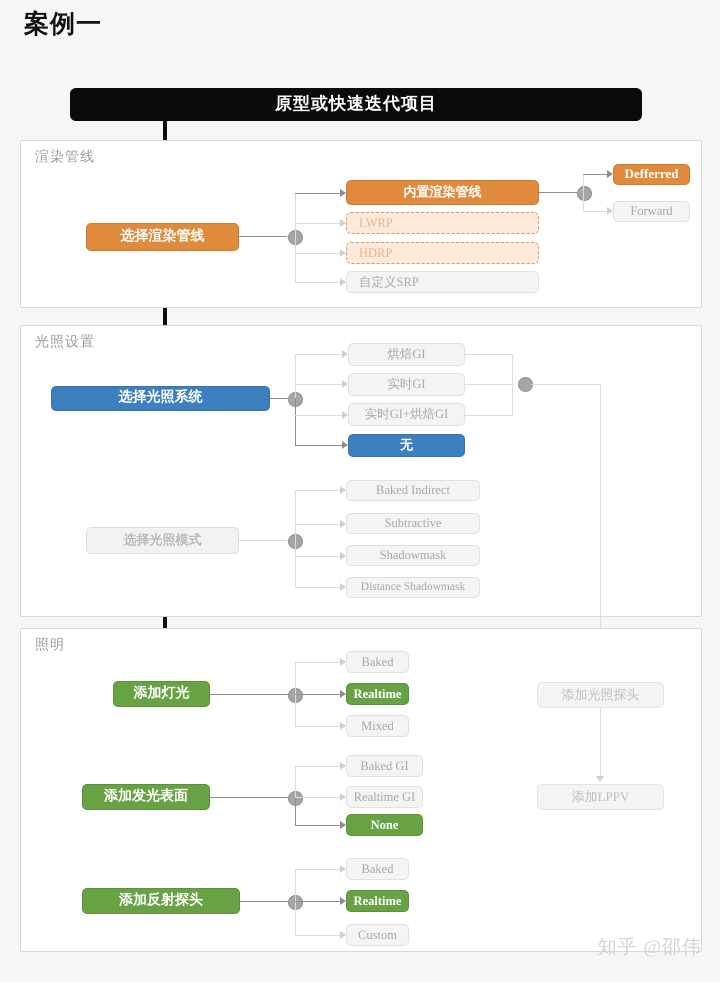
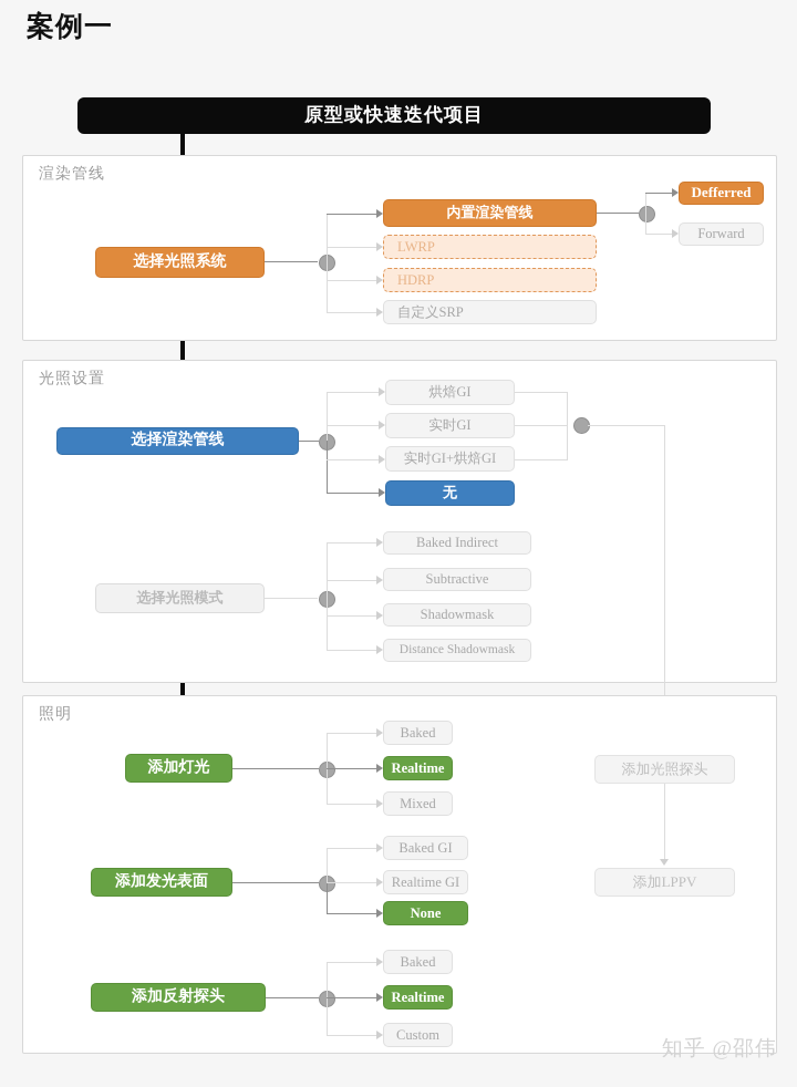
  案例一
  原型或快速迭代项目
  渲染管线
- 选择渲染管线
+ 选择光照系统
  内置渲染管线
  LWRP
  HDRP
  自定义SRP
  Defferred
  Forward
  光照设置
- 选择光照系统
+ 选择渲染管线
  烘焙GI
  实时GI
  实时GI+烘焙GI
  无
  选择光照模式
  Baked Indirect
  Subtractive
  Shadowmask
  Distance Shadowmask
  照明
  添加灯光
  Baked
  Realtime
  Mixed
  添加发光表面
  Baked GI
  Realtime GI
  None
  添加反射探头
  Baked
  Realtime
  Custom
  添加光照探头
  添加LPPV
  知乎 @邵伟
